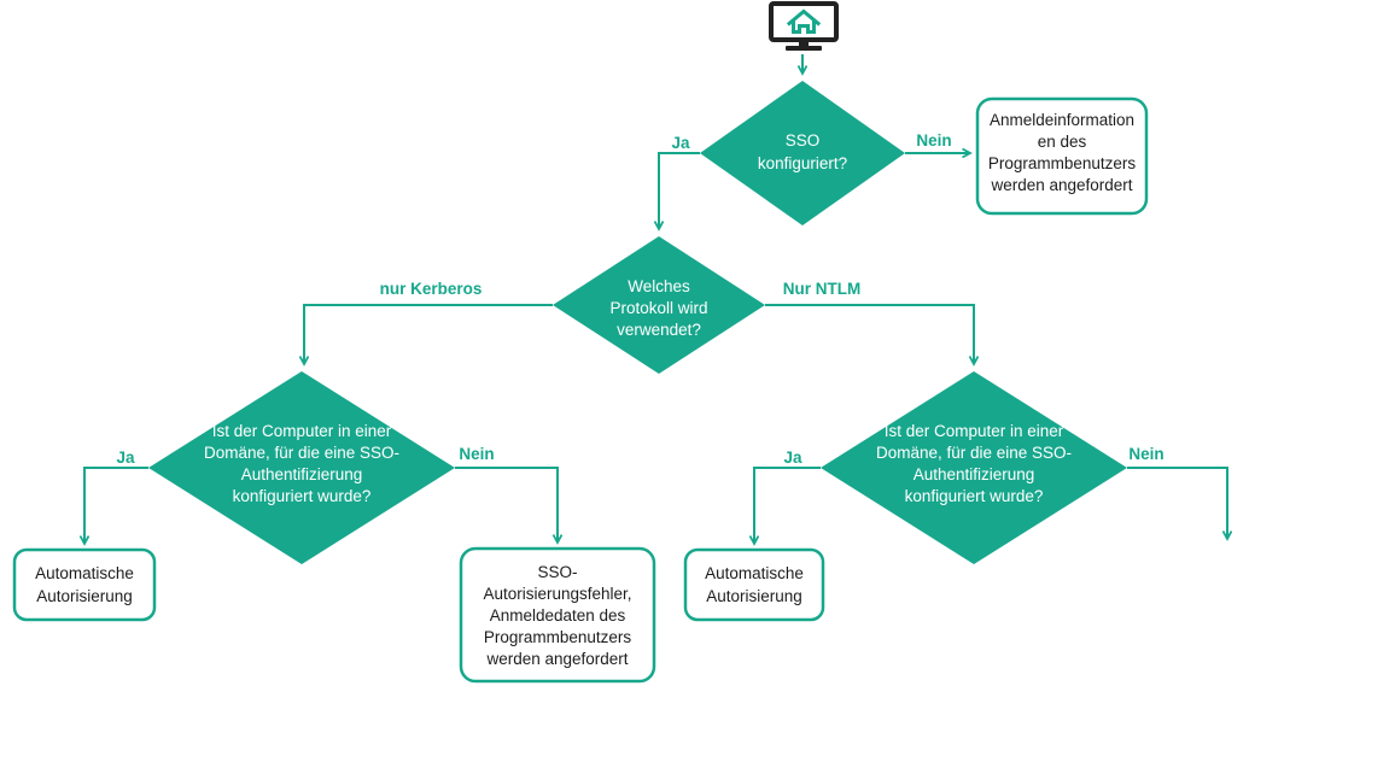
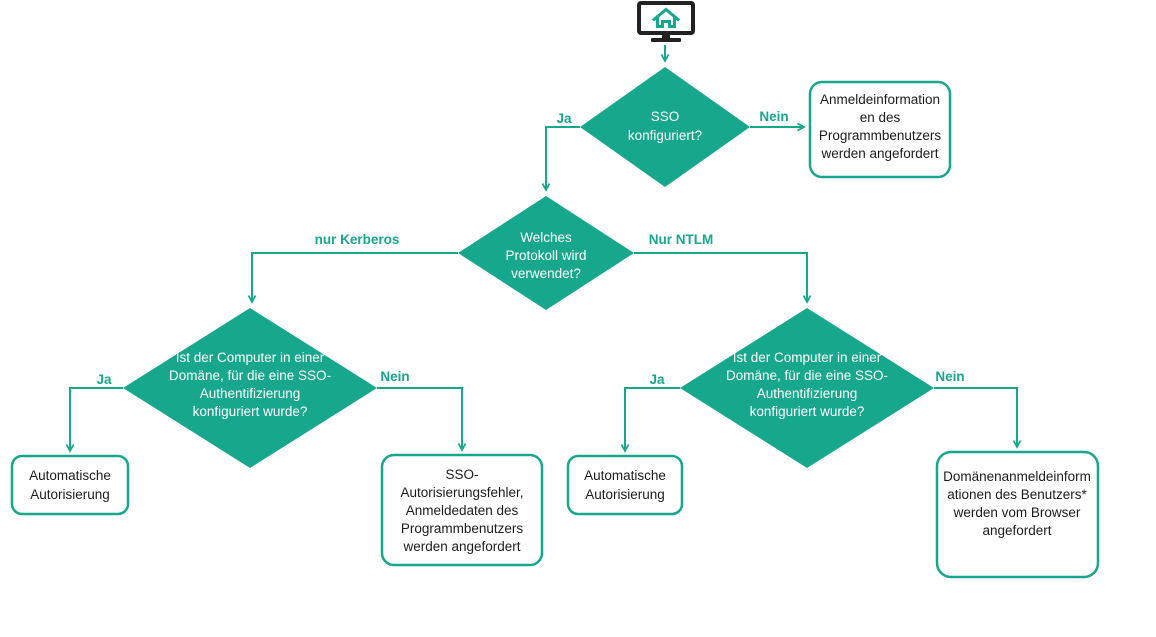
  Ja
  Nein
  nur Kerberos
  Nur NTLM
  Ja
  Nein
  Ja
  Nein
  SSO
  konfiguriert?
  Anmeldeinformation
  en des
  Programmbenutzers
  werden angefordert
  Welches
  Protokoll wird
  verwendet?
  Ist der Computer in einer
  Domäne, für die eine SSO-
  Authentifizierung
  konfiguriert wurde?
  Ist der Computer in einer
  Domäne, für die eine SSO-
  Authentifizierung
  konfiguriert wurde?
  Automatische
  Autorisierung
  SSO-
  Autorisierungsfehler,
  Anmeldedaten des
  Programmbenutzers
  werden angefordert
  Automatische
  Autorisierung
+ Domänenanmeldeinform
+ ationen des Benutzers*
+ werden vom Browser
+ angefordert
